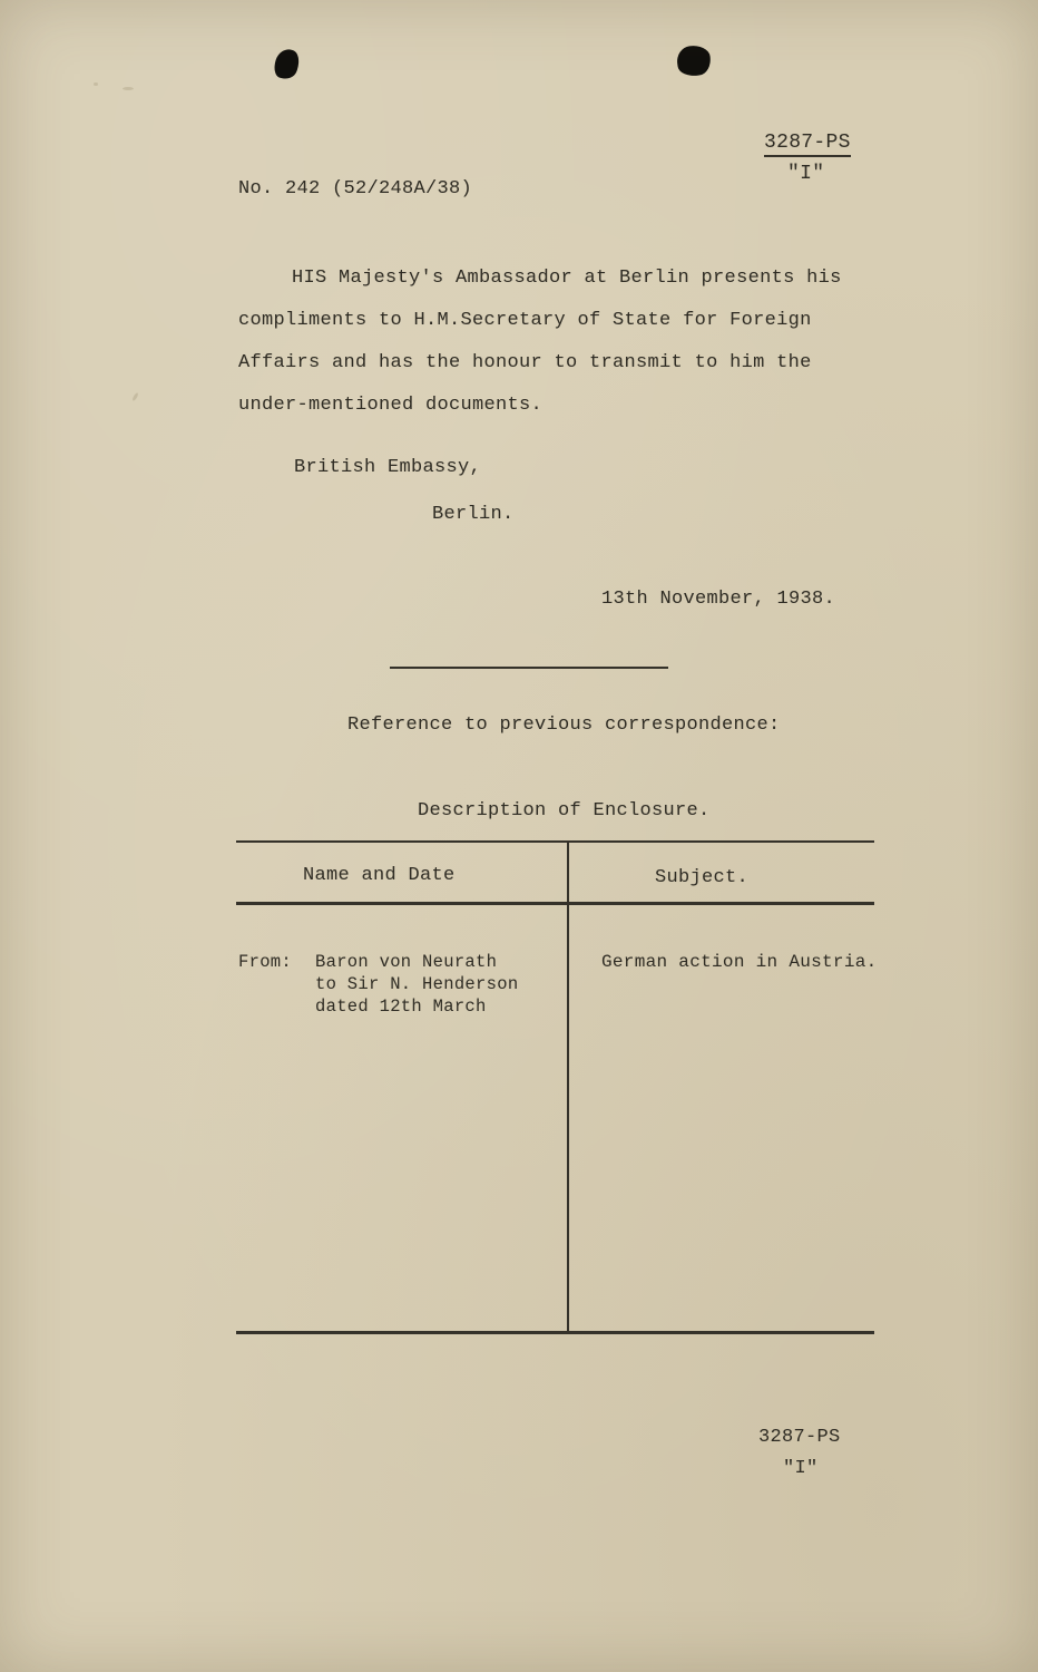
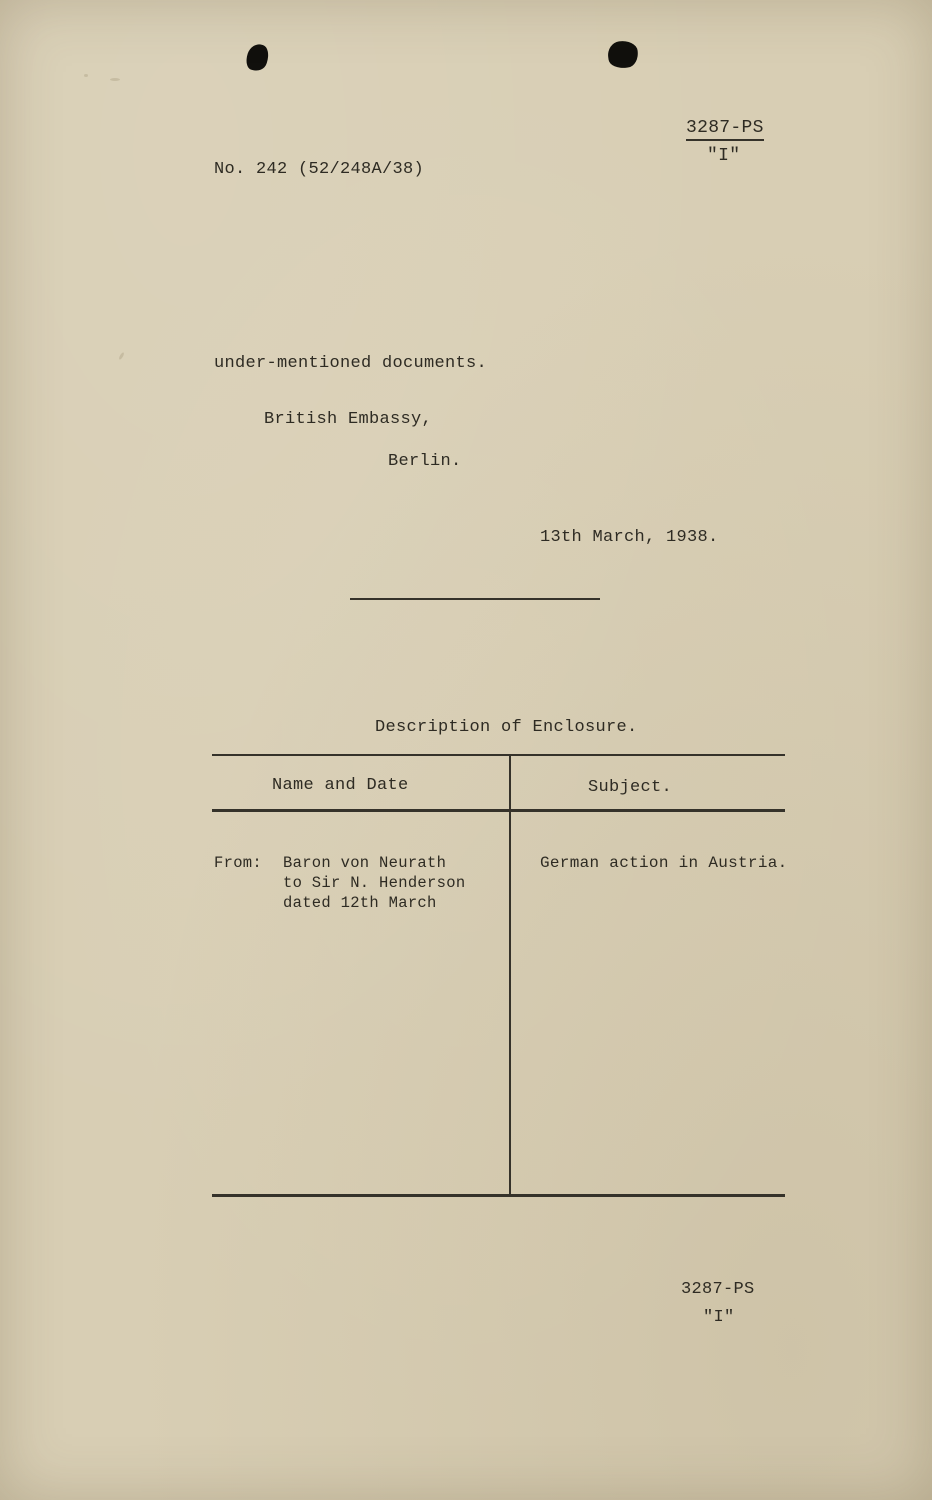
  3287-PS
  "I"
  No. 242 (52/248A/38)
- HIS Majesty's Ambassador at Berlin presents his
- compliments to H.M.Secretary of State for Foreign
- Affairs and has the honour to transmit to him the
  under-mentioned documents.
  British Embassy,
  Berlin.
- 13th November, 1938.
+ 13th March, 1938.
- Reference to previous correspondence:
  Description of Enclosure.
  Name and Date
  Subject.
  From:
  Baron von Neurath
  to Sir N. Henderson
  dated 12th March
  German action in Austria.
  3287-PS
  "I"
